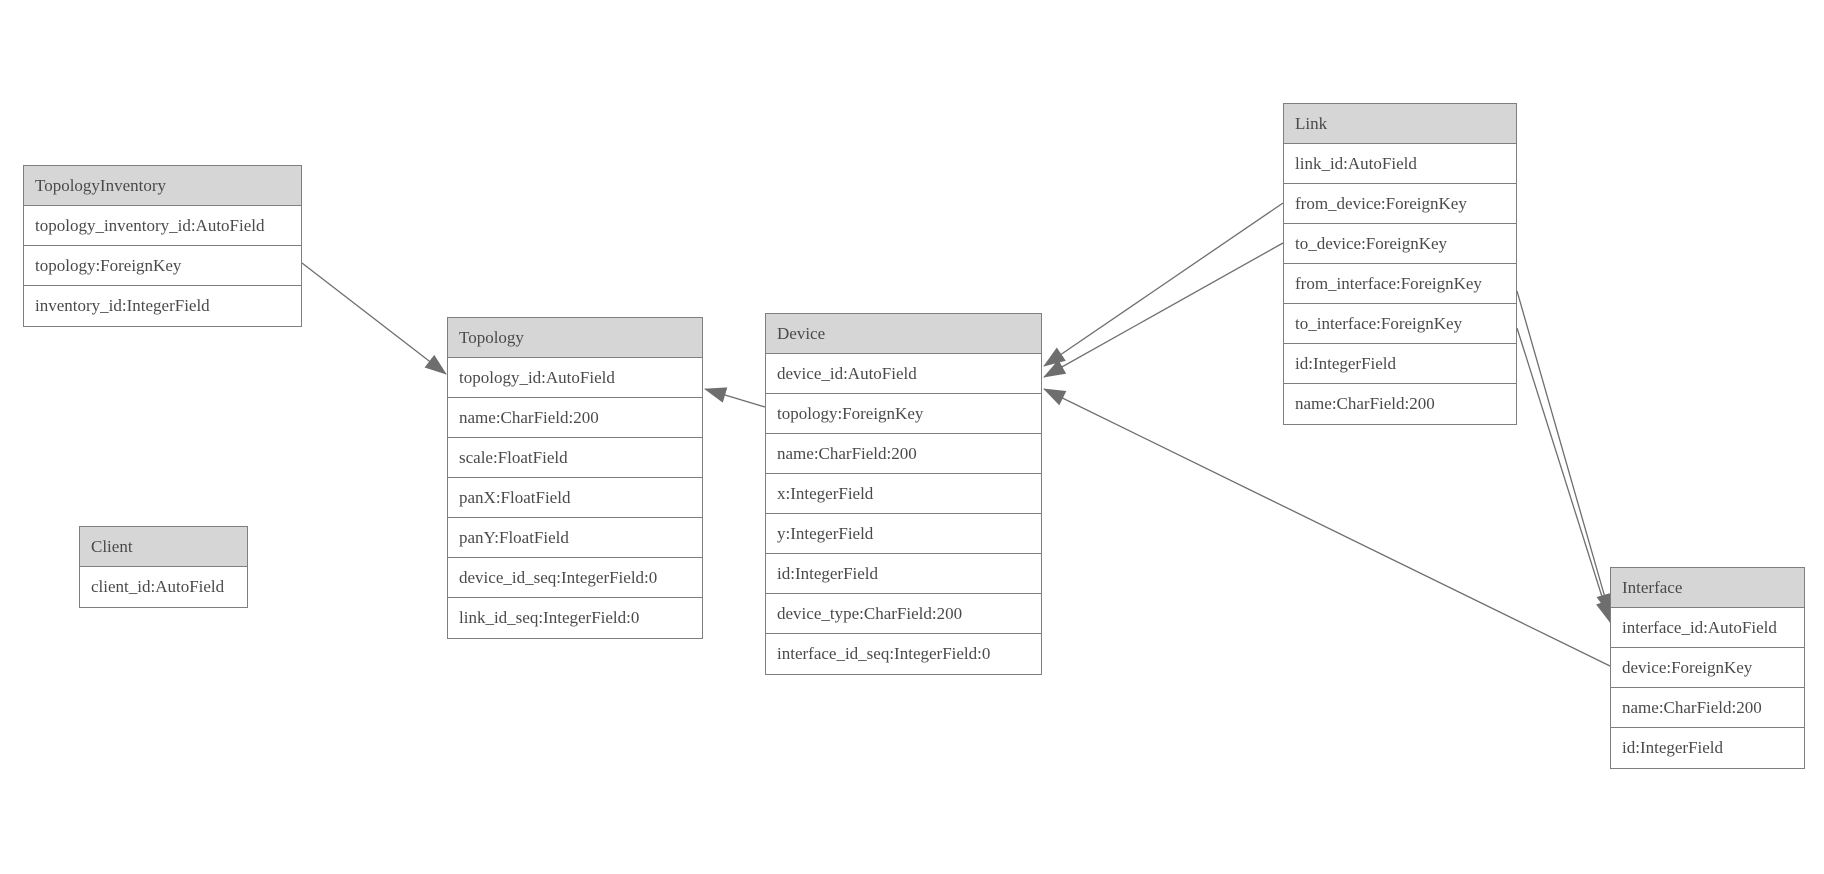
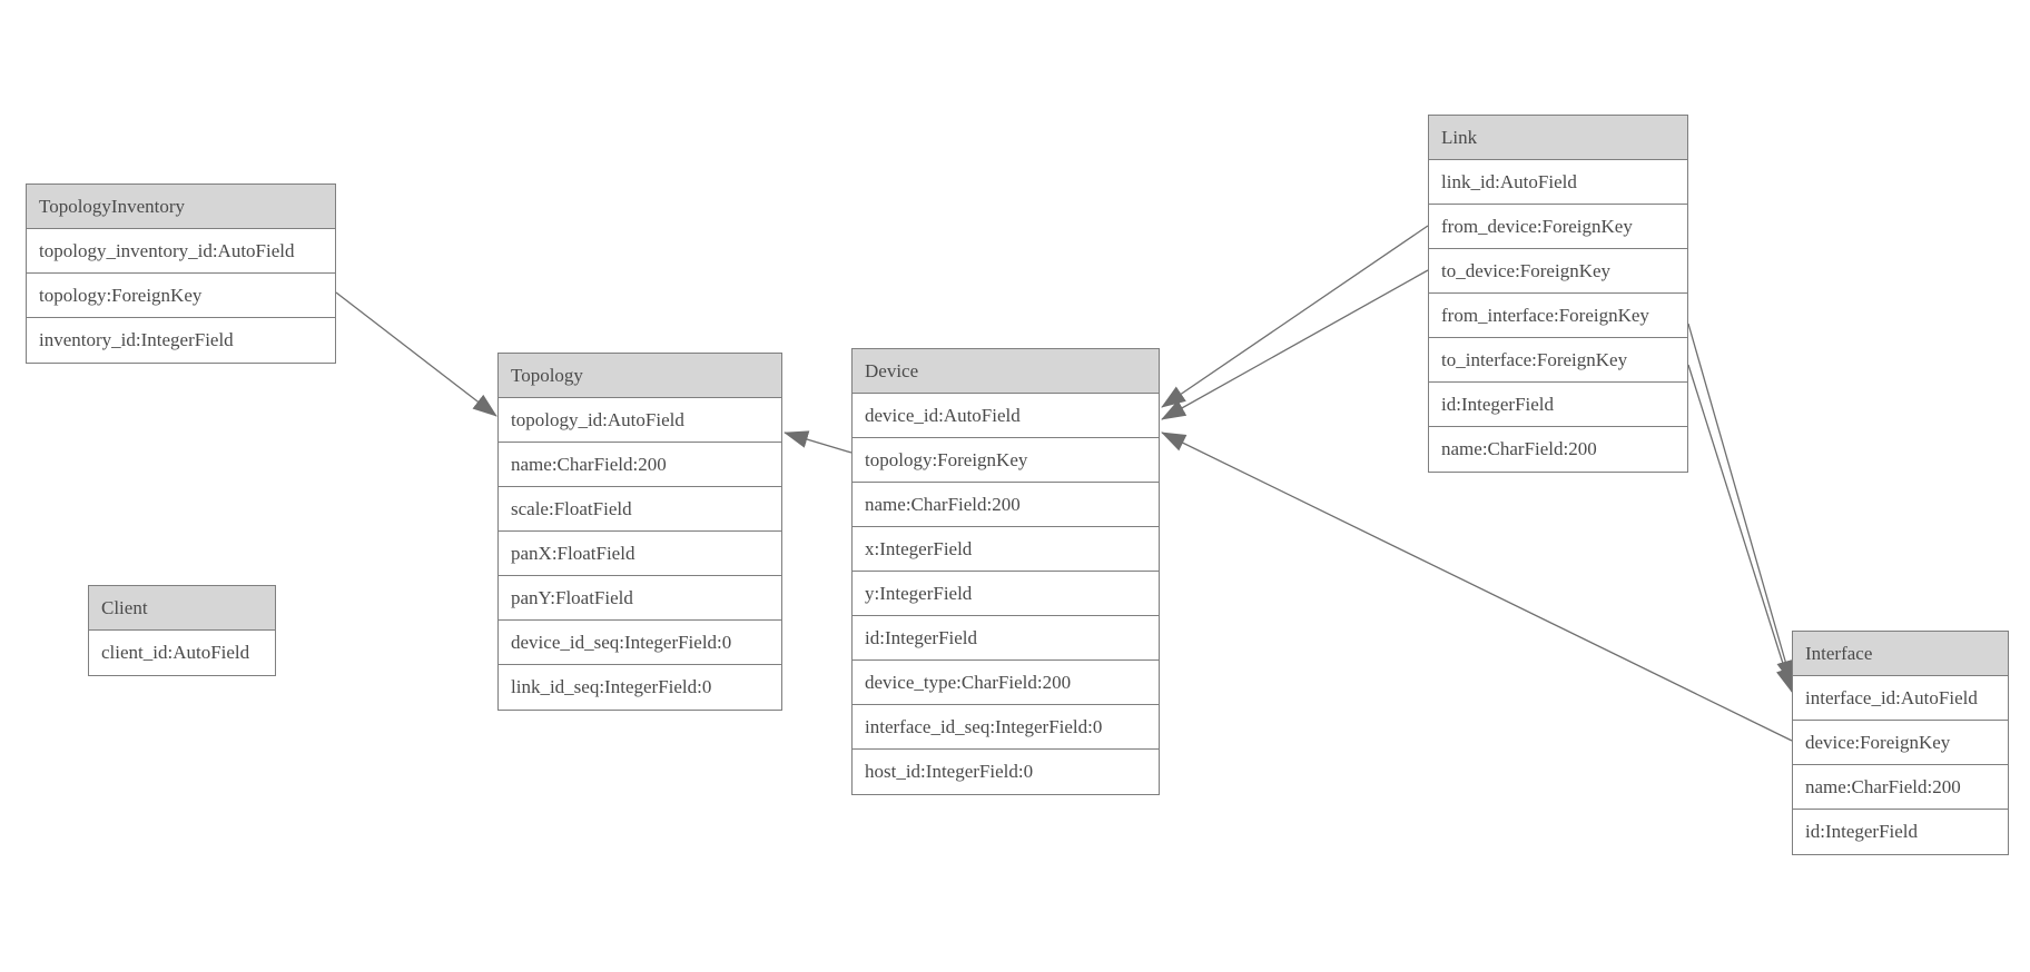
  TopologyInventory
  topology_inventory_id:AutoField
  topology:ForeignKey
  inventory_id:IntegerField
  Topology
  topology_id:AutoField
  name:CharField:200
  scale:FloatField
  panX:FloatField
  panY:FloatField
  device_id_seq:IntegerField:0
  link_id_seq:IntegerField:0
  Client
  client_id:AutoField
  Device
  device_id:AutoField
  topology:ForeignKey
  name:CharField:200
  x:IntegerField
  y:IntegerField
  id:IntegerField
  device_type:CharField:200
  interface_id_seq:IntegerField:0
+ host_id:IntegerField:0
  Link
  link_id:AutoField
  from_device:ForeignKey
  to_device:ForeignKey
  from_interface:ForeignKey
  to_interface:ForeignKey
  id:IntegerField
  name:CharField:200
  Interface
  interface_id:AutoField
  device:ForeignKey
  name:CharField:200
  id:IntegerField
